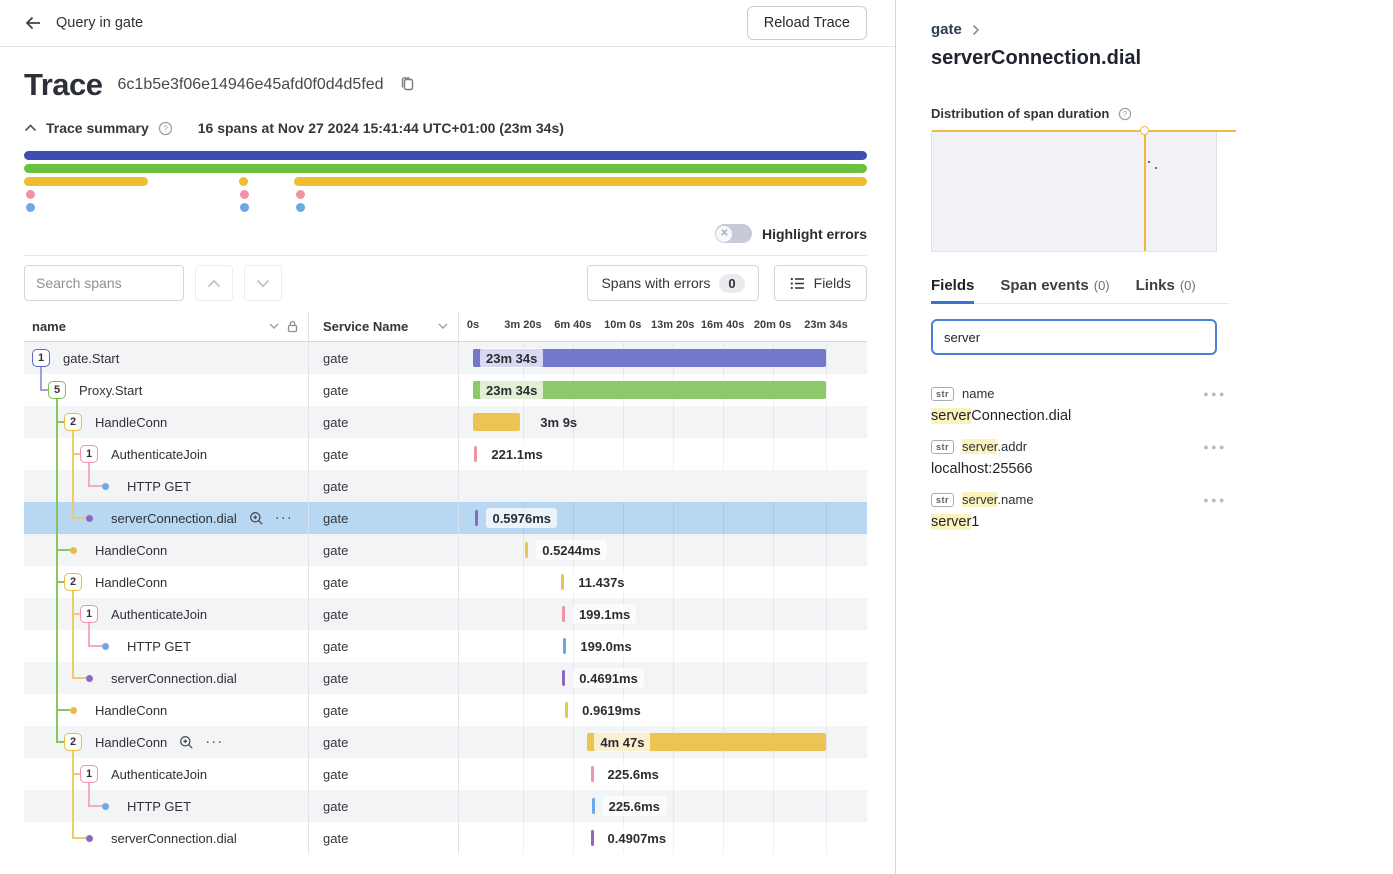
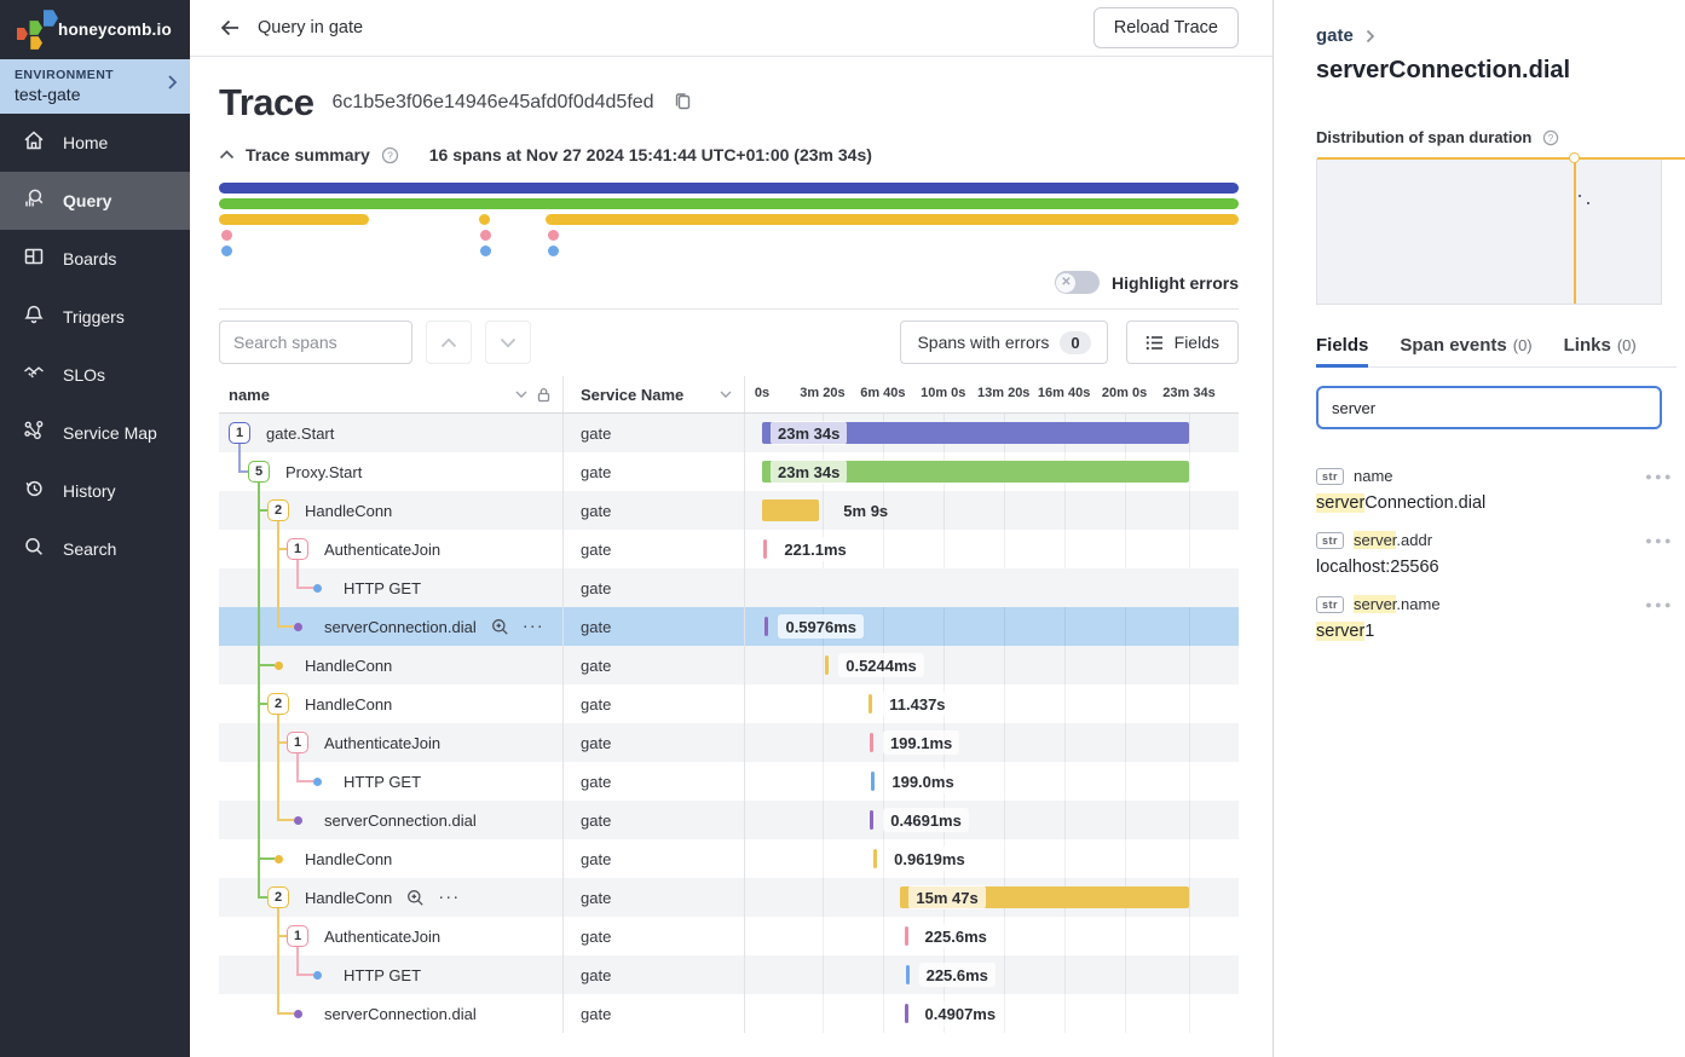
+ honeycomb.io
+ ENVIRONMENT
+ test-gate
+ Home
+ Query
+ Boards
+ Triggers
+ SLOs
+ Service Map
+ History
+ Search
  Query in gate
  Reload Trace
  Trace
  6c1b5e3f06e14946e45afd0f0d4d5fed
  Trace summary
  ?
  16 spans at Nov 27 2024 15:41:44 UTC+01:00 (23m 34s)
  ✕
  Highlight errors
  Search spans
  Spans with errors
  0
  Fields
  name
  Service Name
  0s
  3m 20s
  6m 40s
  10m 0s
  13m 20s
  16m 40s
  20m 0s
  23m 34s
  1
  gate.Start
  gate
  23m 34s
  5
  Proxy.Start
  gate
  23m 34s
  2
  HandleConn
  gate
- 3m 9s
+ 5m 9s
  1
  AuthenticateJoin
  gate
  221.1ms
  HTTP GET
  gate
  serverConnection.dial
  ···
  gate
  0.5976ms
  HandleConn
  gate
  0.5244ms
  2
  HandleConn
  gate
  11.437s
  1
  AuthenticateJoin
  gate
  199.1ms
  HTTP GET
  gate
  199.0ms
  serverConnection.dial
  gate
  0.4691ms
  HandleConn
  gate
  0.9619ms
  2
  HandleConn
  ···
  gate
- 4m 47s
+ 15m 47s
  1
  AuthenticateJoin
  gate
  225.6ms
  HTTP GET
  gate
  225.6ms
  serverConnection.dial
  gate
  0.4907ms
  gate
  serverConnection.dial
  Distribution of span duration
  ?
  Fields
  Span events
  (0)
  Links
  (0)
  server
  str
  name
  ●●●
  serverConnection.dial
  str
  server.addr
  ●●●
  localhost:25566
  str
  server.name
  ●●●
  server1
